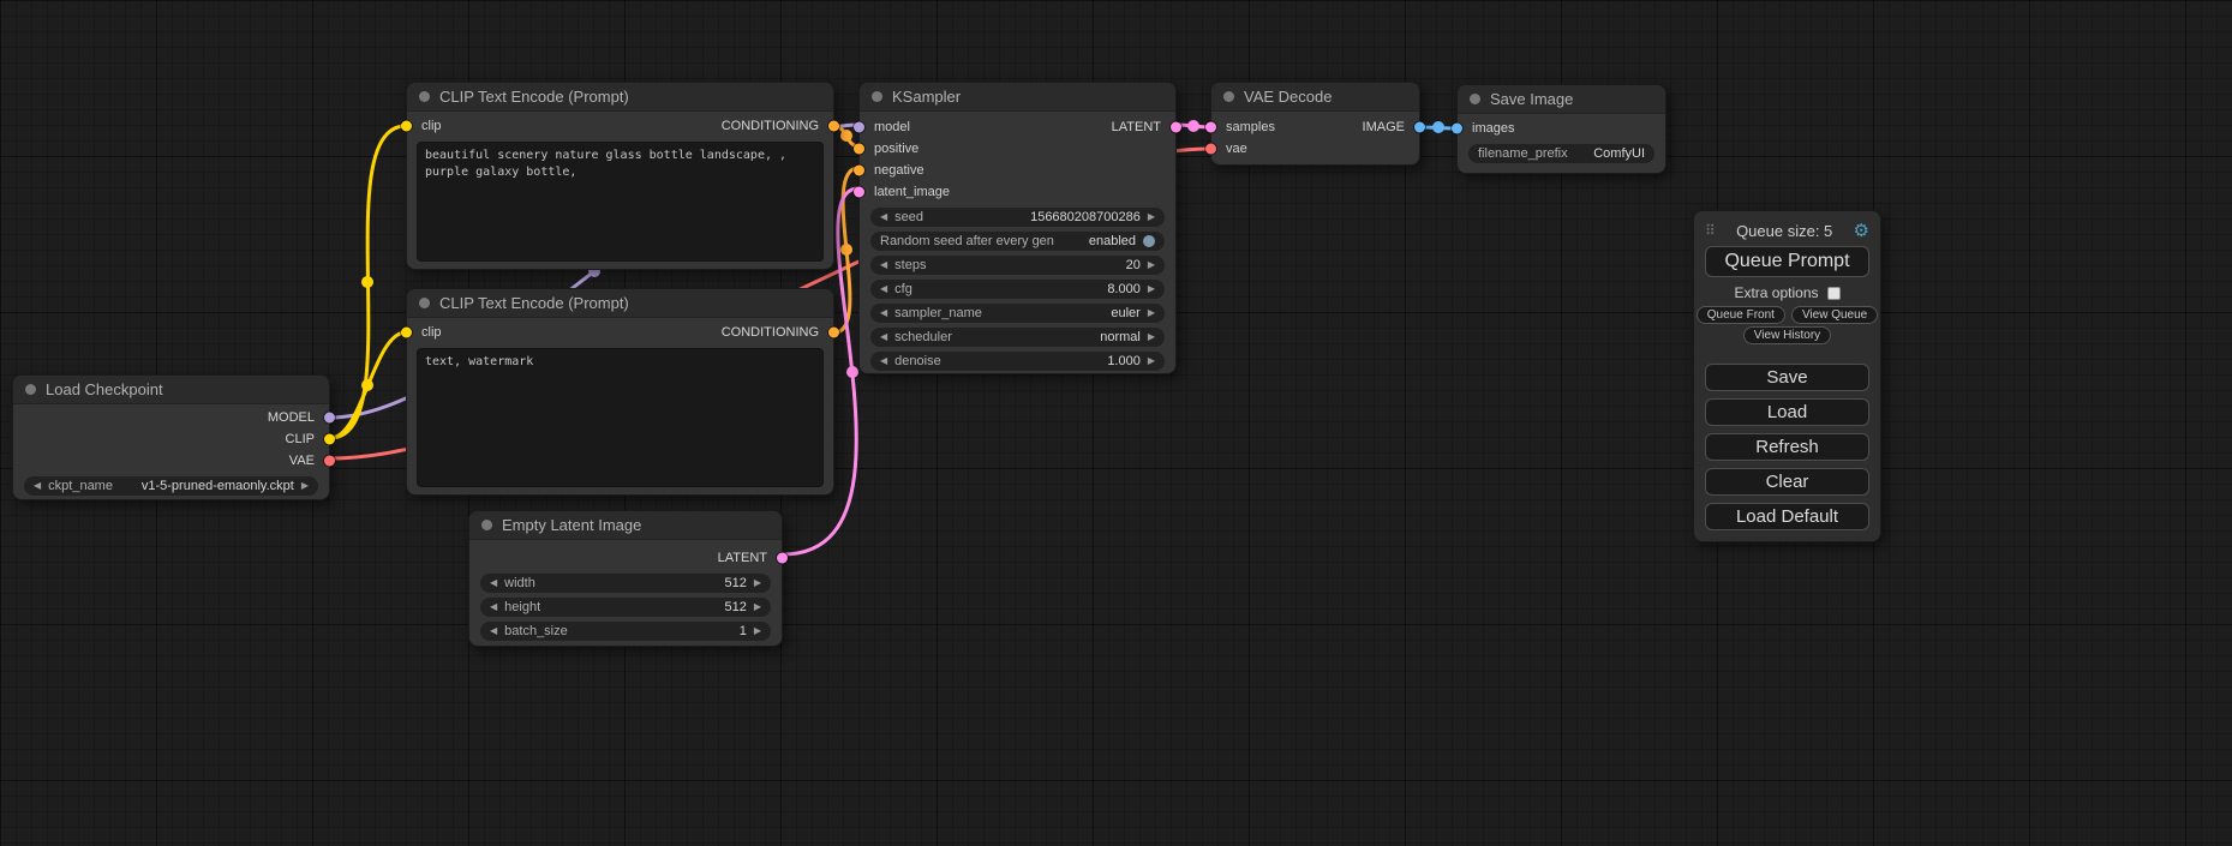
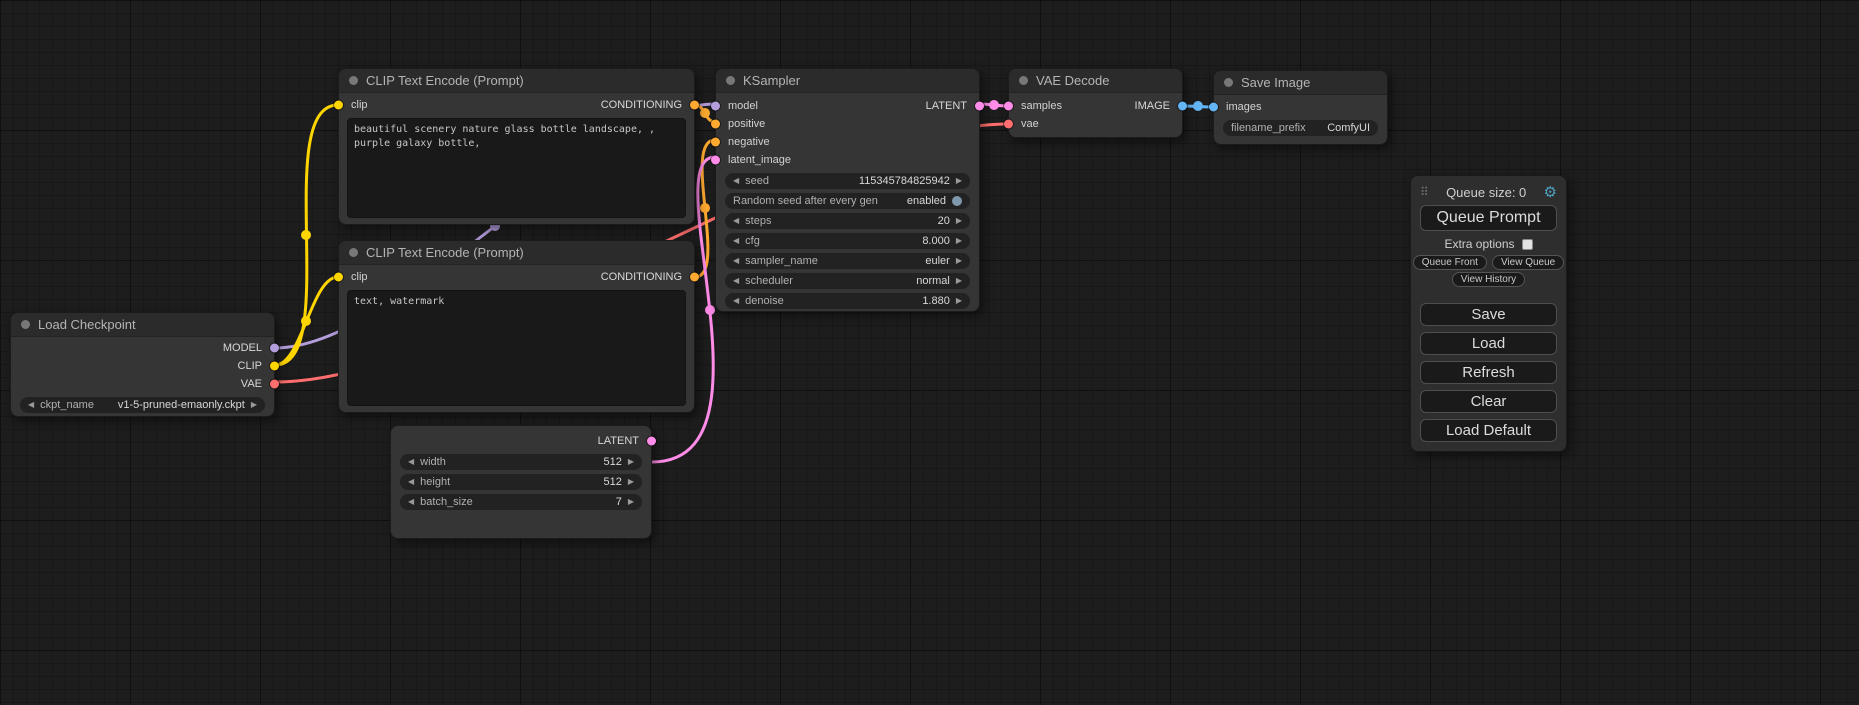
  Load Checkpoint
  MODEL
  CLIP
  VAE
  ◀
  ckpt_name
  v1-5-pruned-emaonly.ckpt
  ▶
  CLIP Text Encode (Prompt)
  clip
  CONDITIONING
  CLIP Text Encode (Prompt)
  clip
  CONDITIONING
  text, watermark
- Empty Latent Image
  LATENT
  ◀
  width
  512
  ▶
  ◀
  height
  512
  ▶
  ◀
  batch_size
- 1
+ 7
  ▶
  KSampler
  model
  LATENT
  positive
  negative
  latent_image
  ◀
  seed
- 156680208700286
+ 115345784825942
  ▶
  Random seed after every gen
  enabled
  ◀
  steps
  20
  ▶
  ◀
  cfg
  8.000
  ▶
  ◀
  sampler_name
  euler
  ▶
  ◀
  scheduler
  normal
  ▶
  ◀
  denoise
- 1.000
+ 1.880
  ▶
  VAE Decode
  samples
  IMAGE
  vae
  Save Image
  images
  filename_prefix
  ComfyUI
  ⠿
- Queue size: 5
+ Queue size: 0
  ⚙
  Queue Prompt
  Extra options
  Queue Front
  View Queue
  View History
  Save
  Load
  Refresh
  Clear
  Load Default
